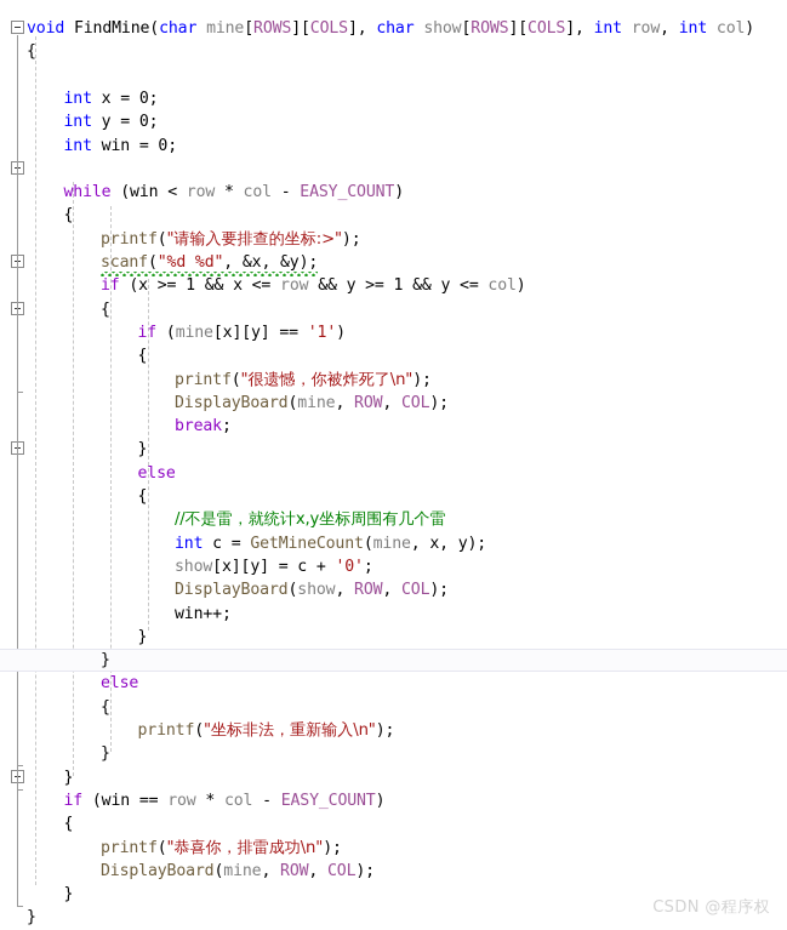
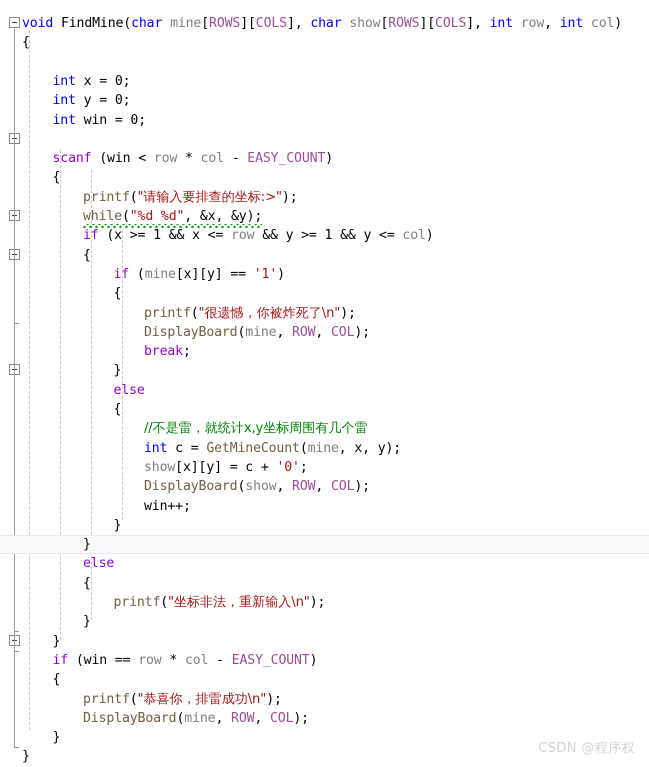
  void FindMine(char mine[ROWS][COLS], char show[ROWS][COLS], int row, int col)
  {
  int x = 0;
  int y = 0;
  int win = 0;
- while (win < row * col - EASY_COUNT)
+ scanf (win < row * col - EASY_COUNT)
  {
  printf("请输入要排查的坐标:>");
- scanf("%d %d", &x, &y);
+ while("%d %d", &x, &y);
  if (x >= 1 && x <= row && y >= 1 && y <= col)
  {
  if (mine[x][y] == '1')
  {
  printf("很遗憾，你被炸死了\n");
  DisplayBoard(mine, ROW, COL);
  break;
  }
  else
  {
  //不是雷，就统计x,y坐标周围有几个雷
  int c = GetMineCount(mine, x, y);
  show[x][y] = c + '0';
  DisplayBoard(show, ROW, COL);
  win++;
  }
  }
  else
  {
  printf("坐标非法，重新输入\n");
  }
  }
  if (win == row * col - EASY_COUNT)
  {
  printf("恭喜你，排雷成功\n");
  DisplayBoard(mine, ROW, COL);
  }
  }
  CSDN @程序权
